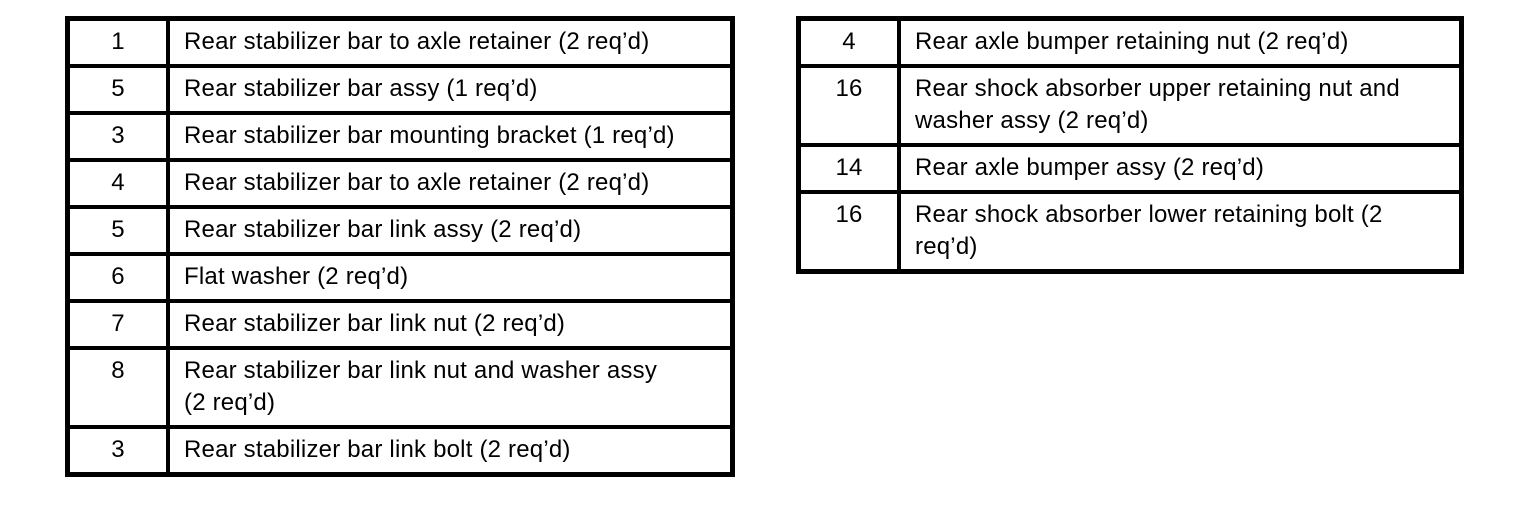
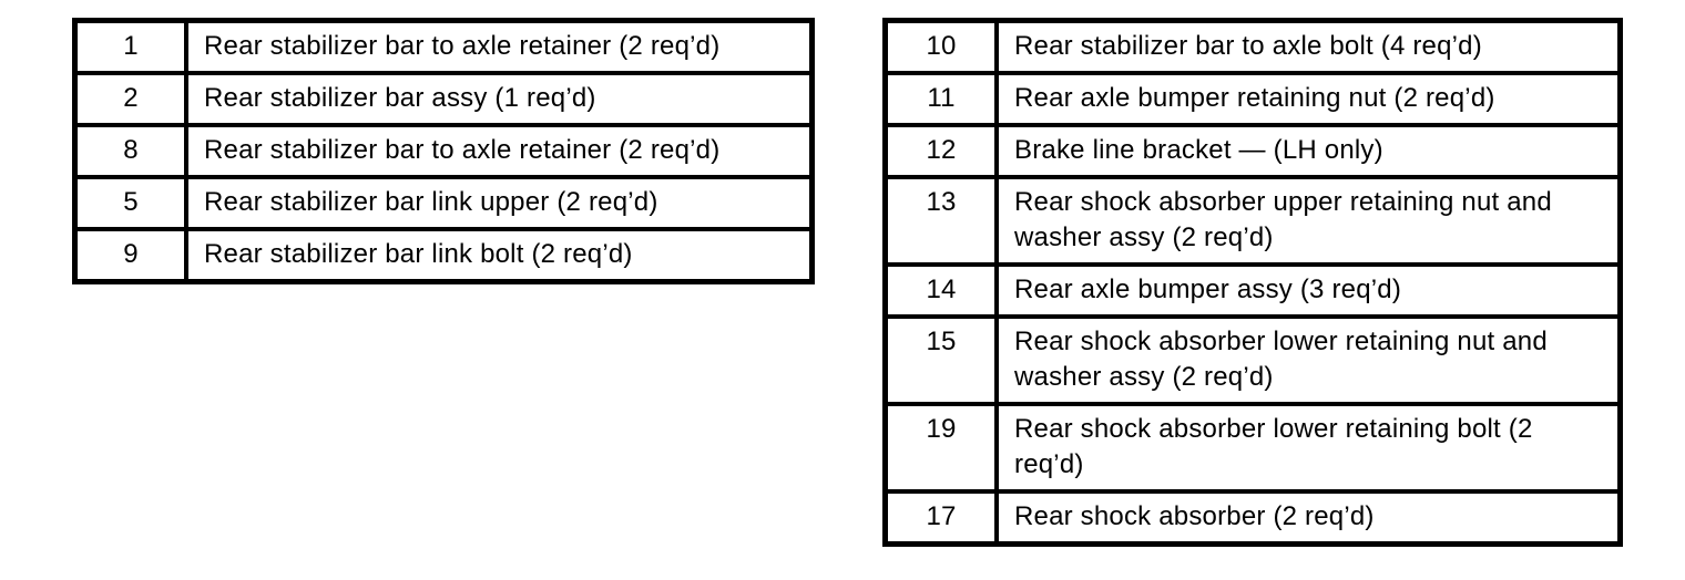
  1	Rear stabilizer bar to axle retainer (2 req’d)
- 5	Rear stabilizer bar assy (1 req’d)
+ 2	Rear stabilizer bar assy (1 req’d)
- 3	Rear stabilizer bar mounting bracket (1 req’d)
- 4	Rear stabilizer bar to axle retainer (2 req’d)
+ 8	Rear stabilizer bar to axle retainer (2 req’d)
- 5	Rear stabilizer bar link assy (2 req’d)
+ 5	Rear stabilizer bar link upper (2 req’d)
- 6	Flat washer (2 req’d)
- 7	Rear stabilizer bar link nut (2 req’d)
- 8	Rear stabilizer bar link nut and washer assy (2 req’d)
- 3	Rear stabilizer bar link bolt (2 req’d)
+ 9	Rear stabilizer bar link bolt (2 req’d)
+ 10	Rear stabilizer bar to axle bolt (4 req’d)
- 4	Rear axle bumper retaining nut (2 req’d)
+ 11	Rear axle bumper retaining nut (2 req’d)
+ 12	Brake line bracket — (LH only)
- 16	Rear shock absorber upper retaining nut and washer assy (2 req’d)
+ 13	Rear shock absorber upper retaining nut and washer assy (2 req’d)
- 14	Rear axle bumper assy (2 req’d)
+ 14	Rear axle bumper assy (3 req’d)
+ 15	Rear shock absorber lower retaining nut and washer assy (2 req’d)
- 16	Rear shock absorber lower retaining bolt (2 req’d)
+ 19	Rear shock absorber lower retaining bolt (2 req’d)
+ 17	Rear shock absorber (2 req’d)
